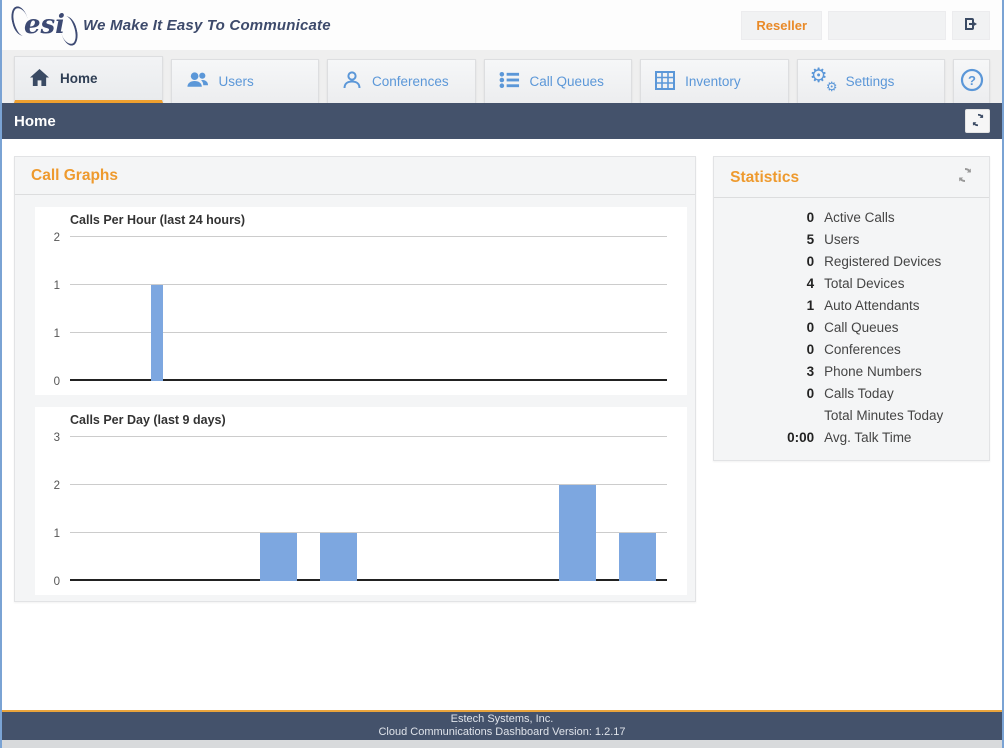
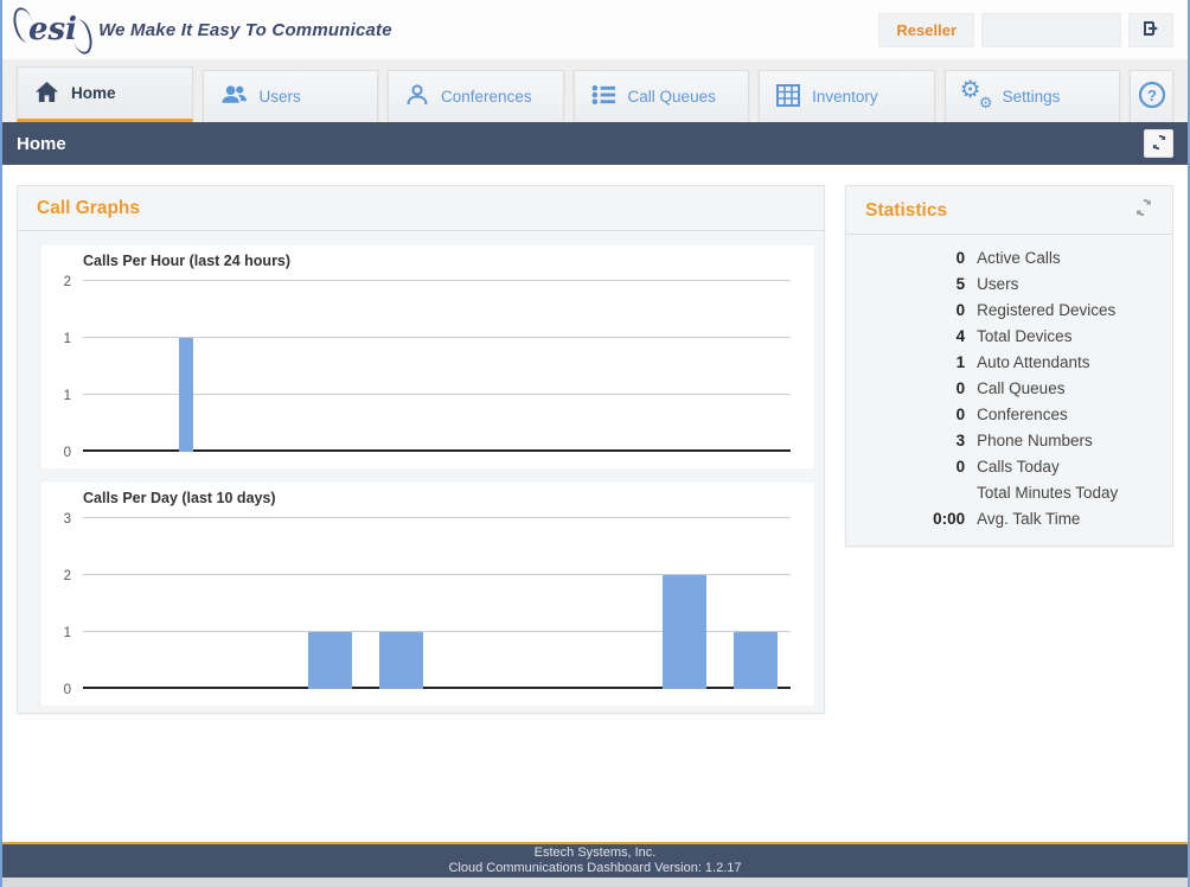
  esi
  We Make It Easy To Communicate
  Reseller
  Home
  Users
  Conferences
  Call Queues
  Inventory
  ⚙
  ⚙
  Settings
  ?
  Home
  Call Graphs
  Calls Per Hour (last 24 hours)
  0
  1
  1
  2
- Calls Per Day (last 9 days)
+ Calls Per Day (last 10 days)
  0
  1
  2
  3
  Statistics
  0
  Active Calls
  5
  Users
  0
  Registered Devices
  4
  Total Devices
  1
  Auto Attendants
  0
  Call Queues
  0
  Conferences
  3
  Phone Numbers
  0
  Calls Today
  Total Minutes Today
  0:00
  Avg. Talk Time
  Estech Systems, Inc.
  Cloud Communications Dashboard Version: 1.2.17
